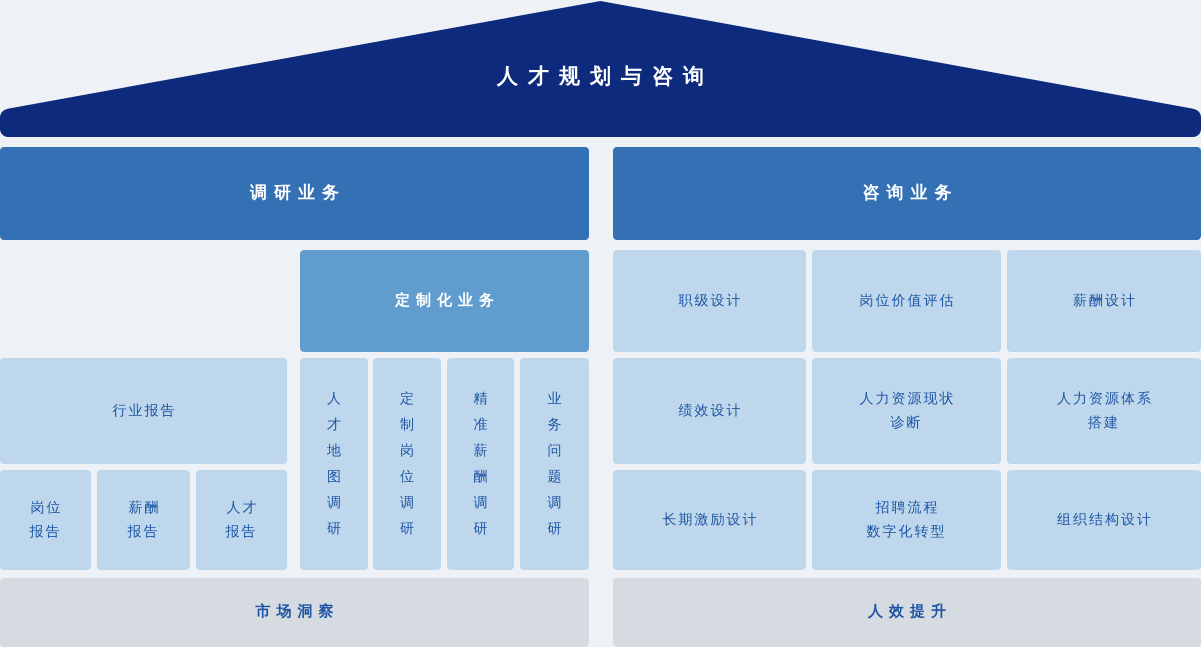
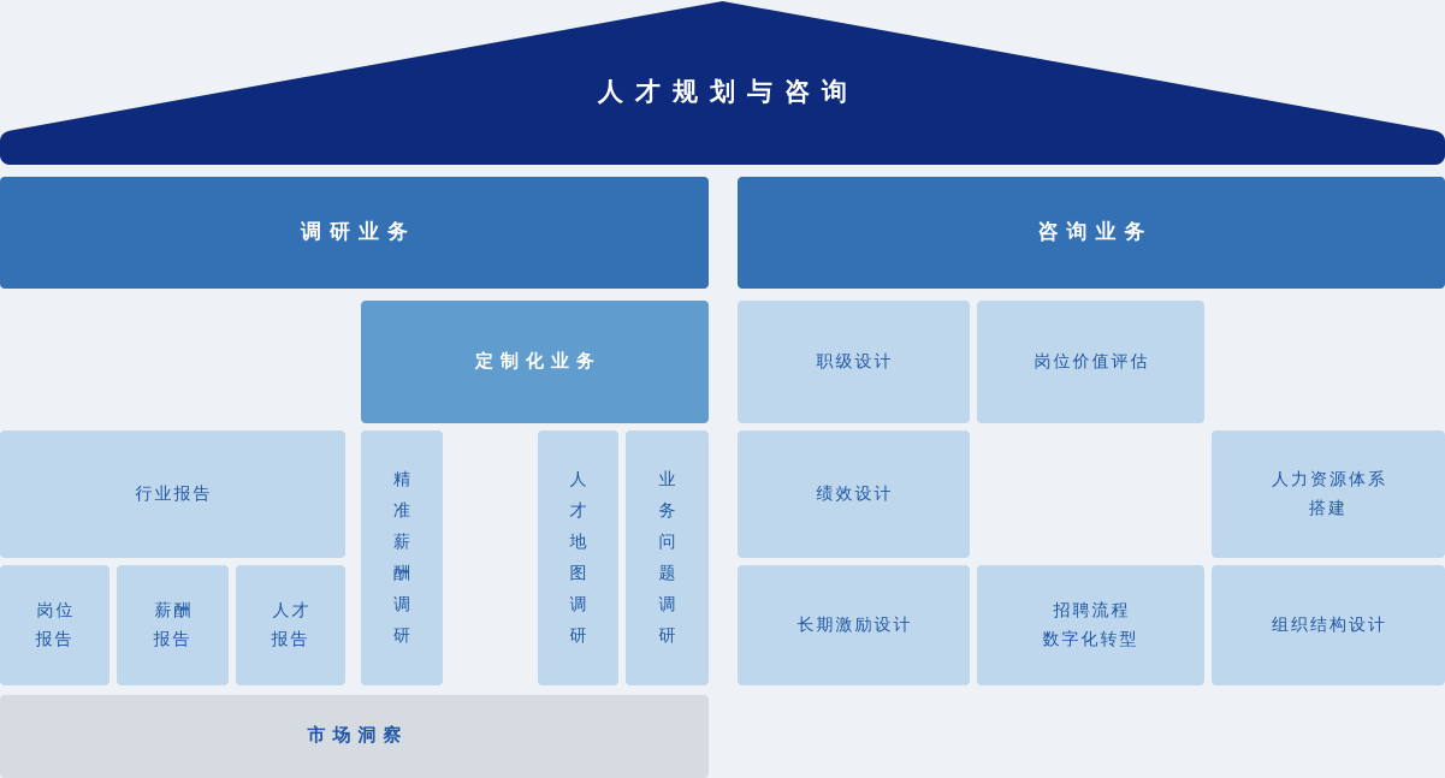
  人才规划与咨询
  调研业务
  定制化业务
  行业报告
  岗位
  报告
  薪酬
  报告
  人才
  报告
- 人才地图调研
+ 精准薪酬调研
- 定制岗位调研
- 精准薪酬调研
+ 人才地图调研
  业务问题调研
  市场洞察
  咨询业务
  职级设计
  岗位价值评估
- 薪酬设计
  绩效设计
- 人力资源现状
- 诊断
  人力资源体系
  搭建
  长期激励设计
  招聘流程
  数字化转型
  组织结构设计
- 人效提升
